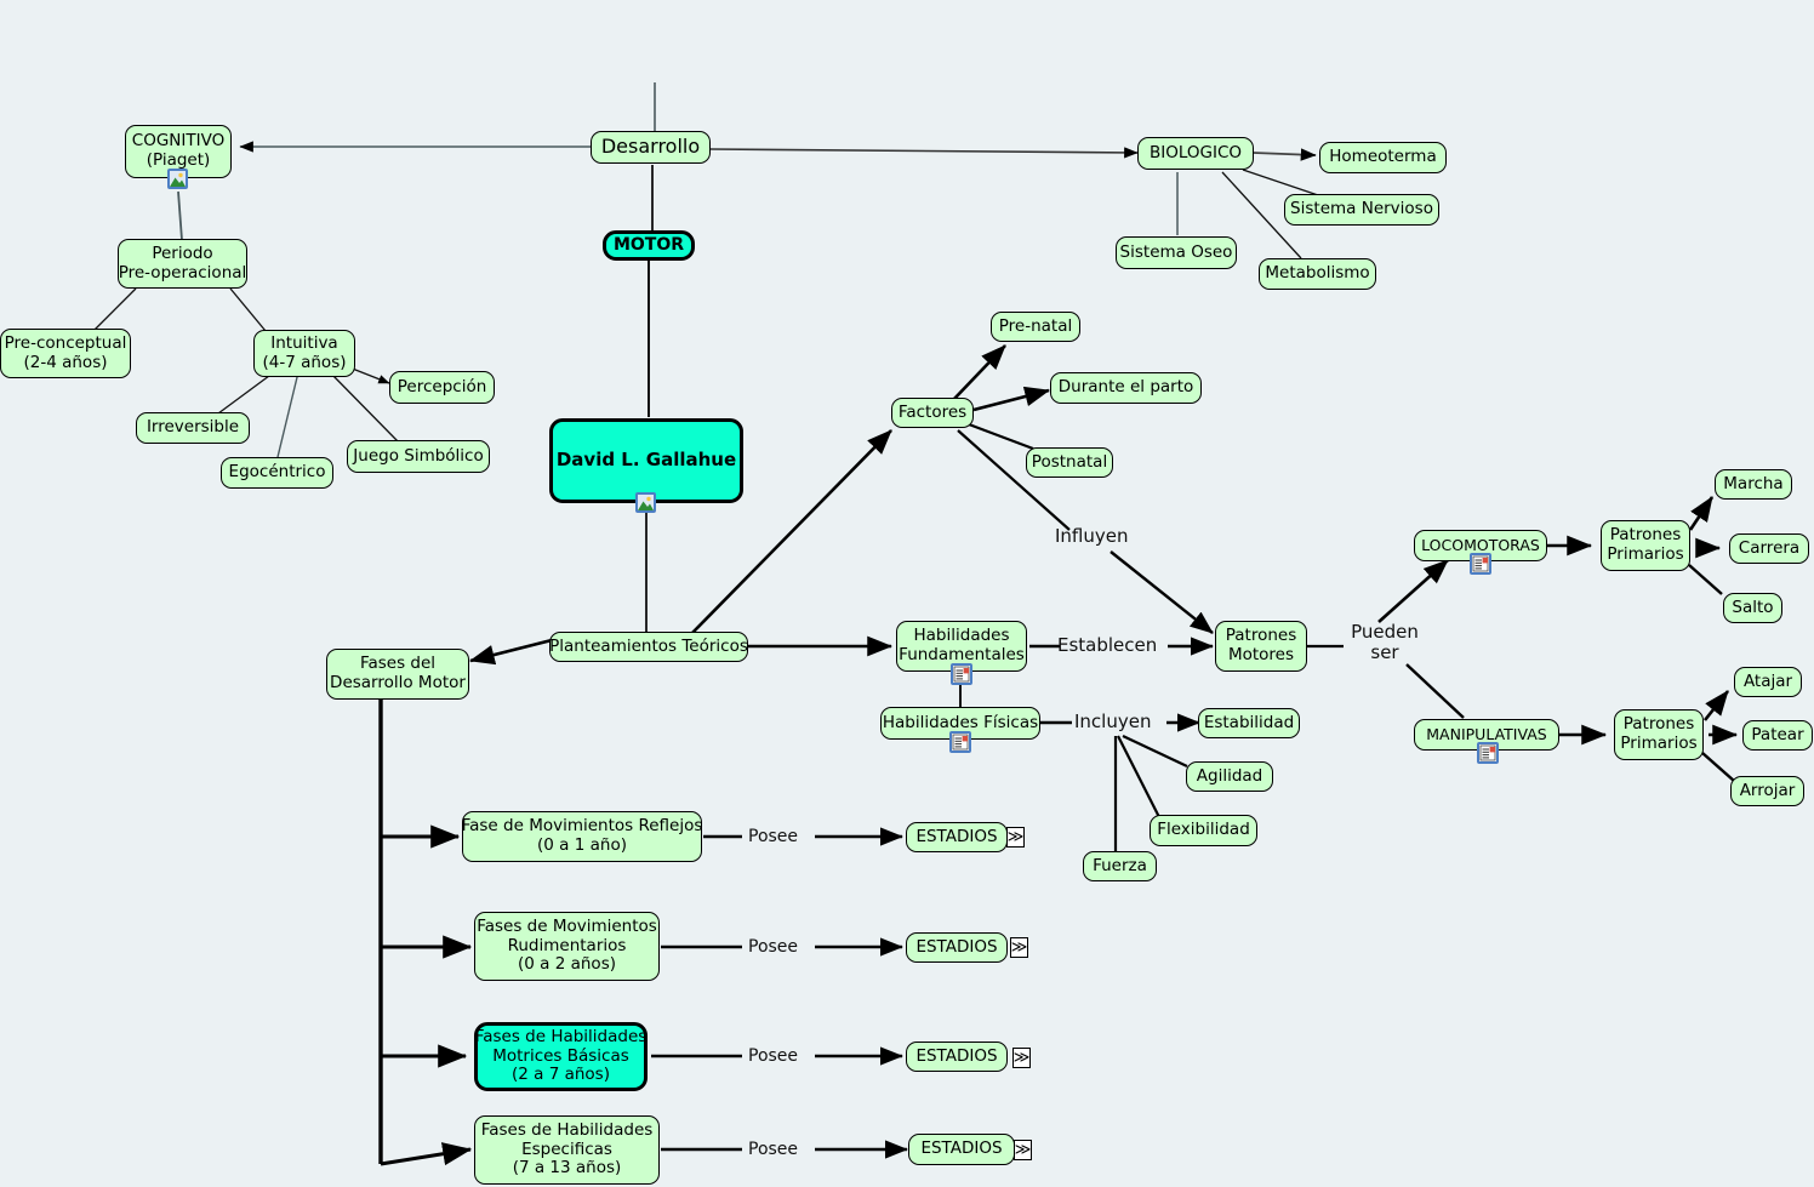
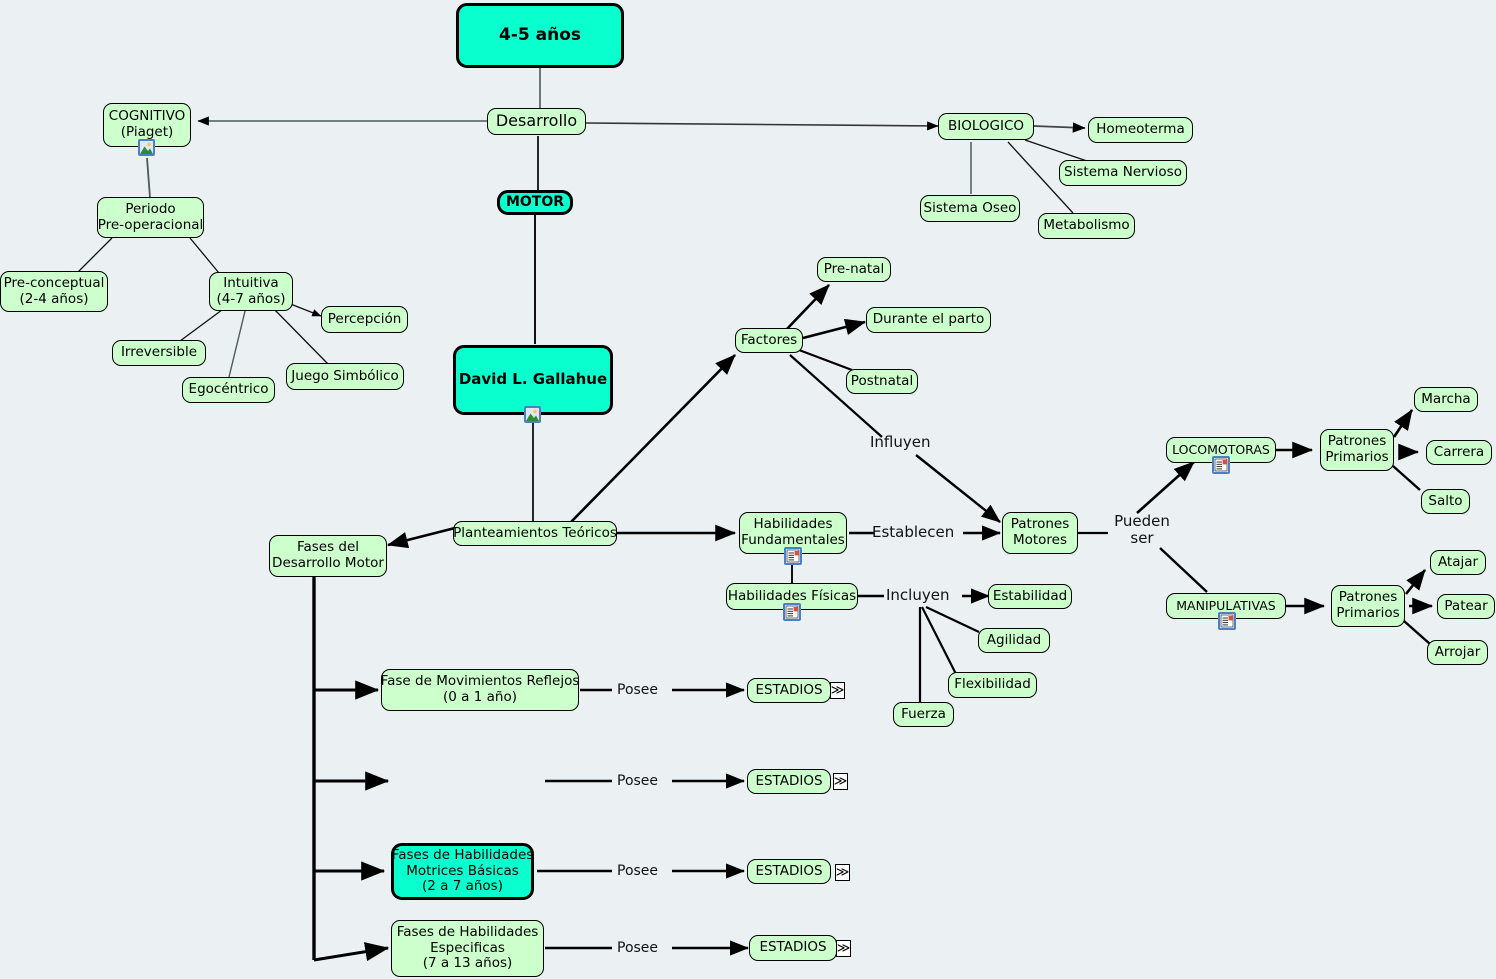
+ 4-5 años
  Desarrollo
  MOTOR
  COGNITIVO
  (Piaget)
  Periodo
  Pre-operacional
  Pre-conceptual
  (2-4 años)
  Intuitiva
  (4-7 años)
  Percepción
  Irreversible
  Egocéntrico
  Juego Simbólico
  BIOLOGICO
  Homeoterma
  Sistema Nervioso
  Sistema Oseo
  Metabolismo
  David L. Gallahue
  Factores
  Pre-natal
  Durante el parto
  Postnatal
  Planteamientos Teóricos
  Habilidades
  Fundamentales
  Habilidades Físicas
  Patrones
  Motores
  Estabilidad
  Agilidad
  Flexibilidad
  Fuerza
  LOCOMOTORAS
  MANIPULATIVAS
  Patrones
  Primarios
  Marcha
  Carrera
  Salto
  Patrones
  Primarios
  Atajar
  Patear
  Arrojar
  Fases del
  Desarrollo Motor
  Fase de Movimientos Reflejos
  (0 a 1 año)
- Fases de Movimientos
- Rudimentarios
- (0 a 2 años)
  Fases de Habilidades
  Motrices Básicas
  (2 a 7 años)
  Fases de Habilidades
  Especificas
  (7 a 13 años)
  ESTADIOS
  ≫
  ESTADIOS
  ≫
  ESTADIOS
  ≫
  ESTADIOS
  ≫
  Influyen
  Establecen
  Incluyen
  Pueden
  ser
  Posee
  Posee
  Posee
  Posee
